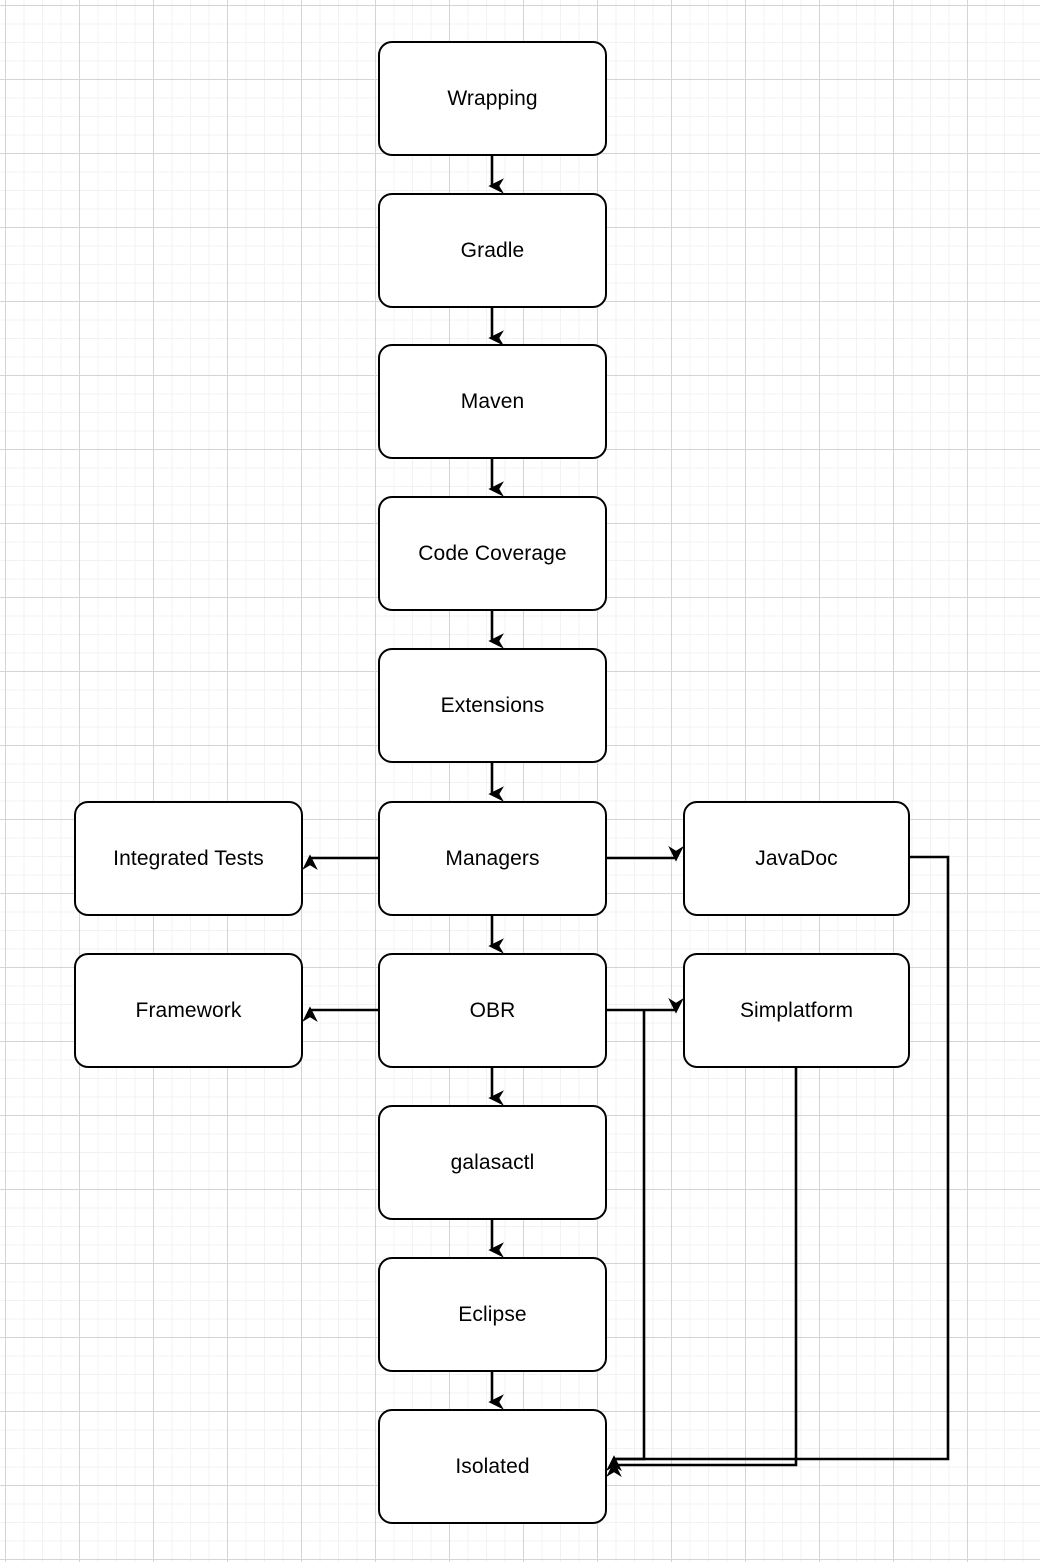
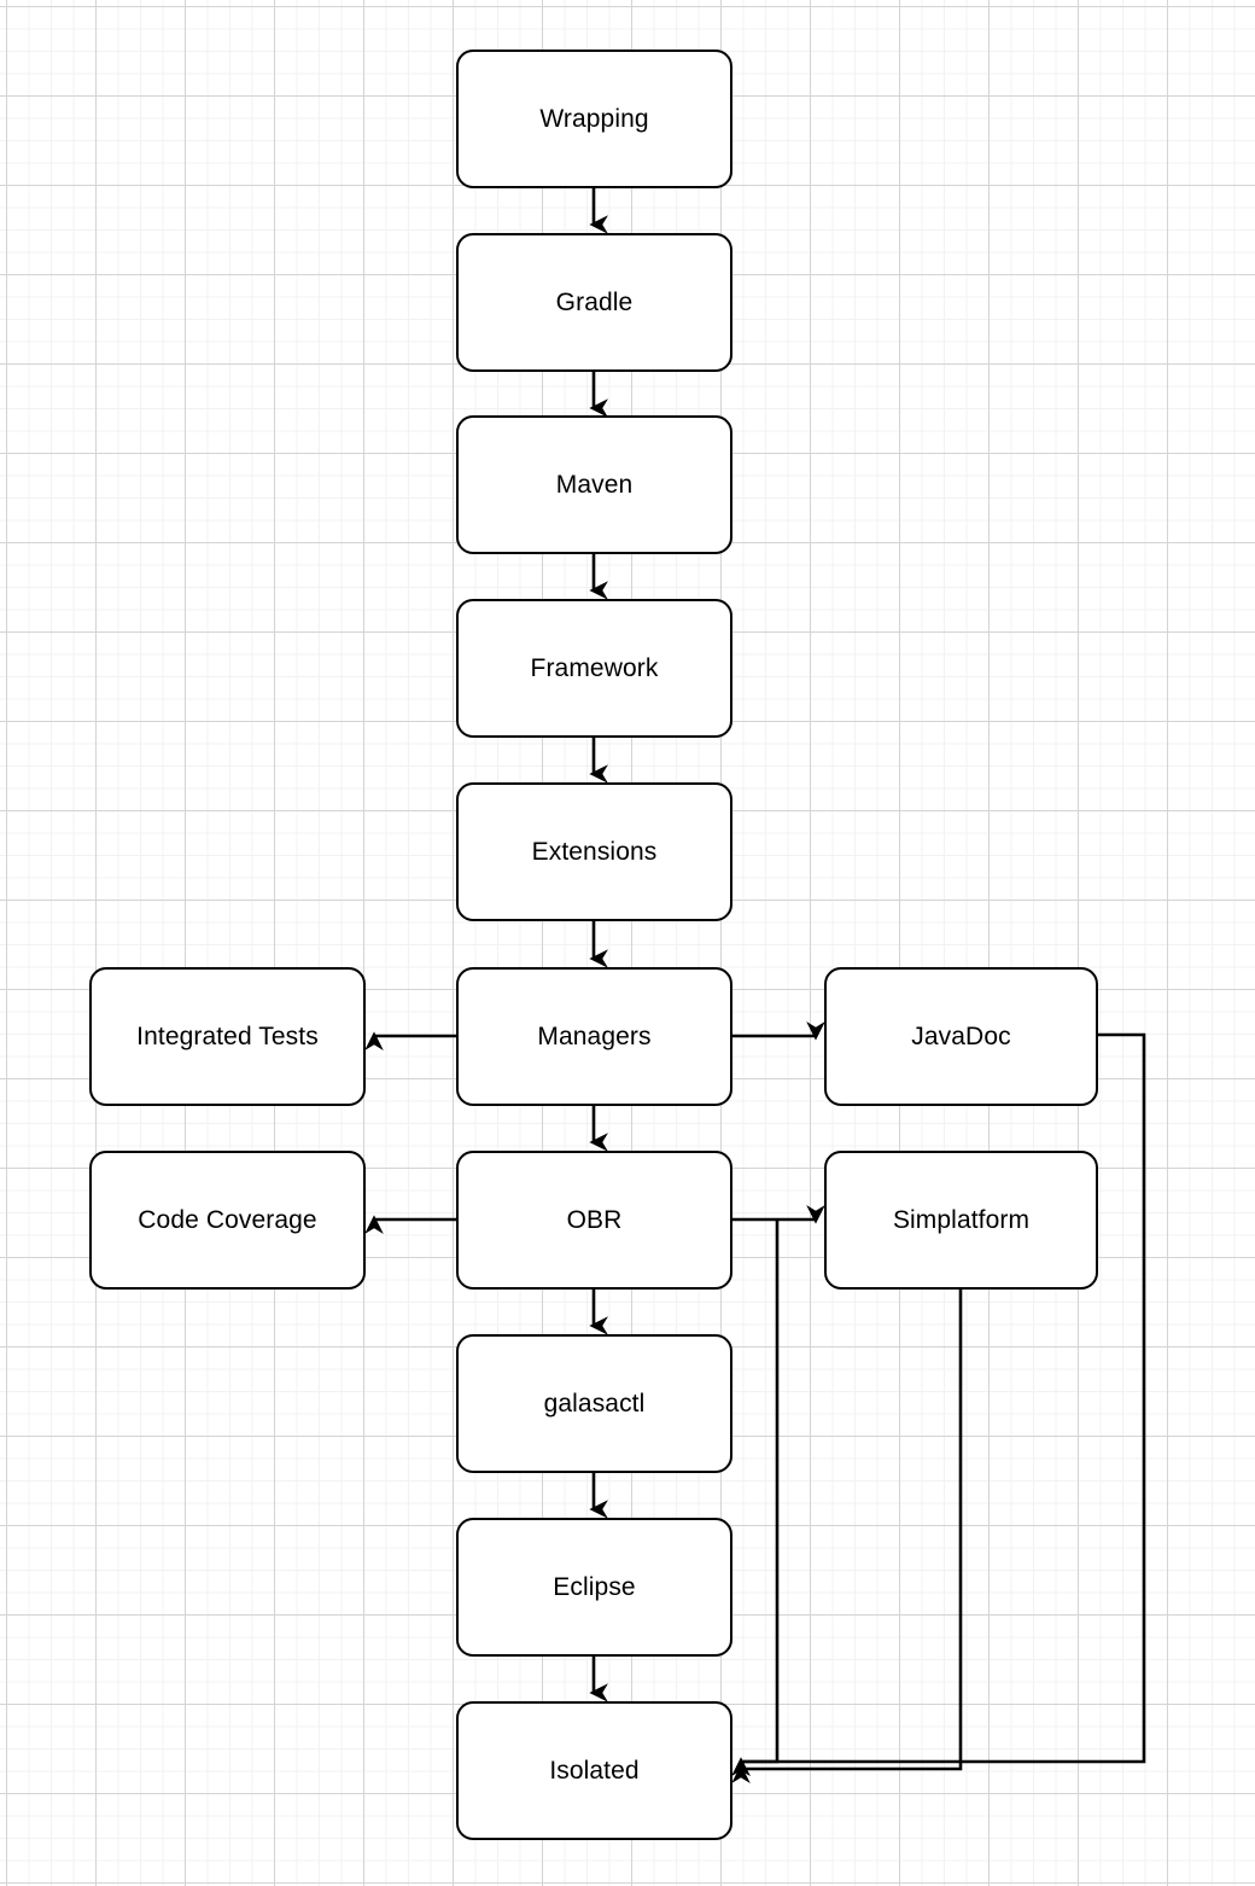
  Wrapping
  Gradle
  Maven
- Code Coverage
+ Framework
  Extensions
  Managers
  OBR
  galasactl
  Eclipse
  Isolated
  Integrated Tests
- Framework
+ Code Coverage
  JavaDoc
  Simplatform
